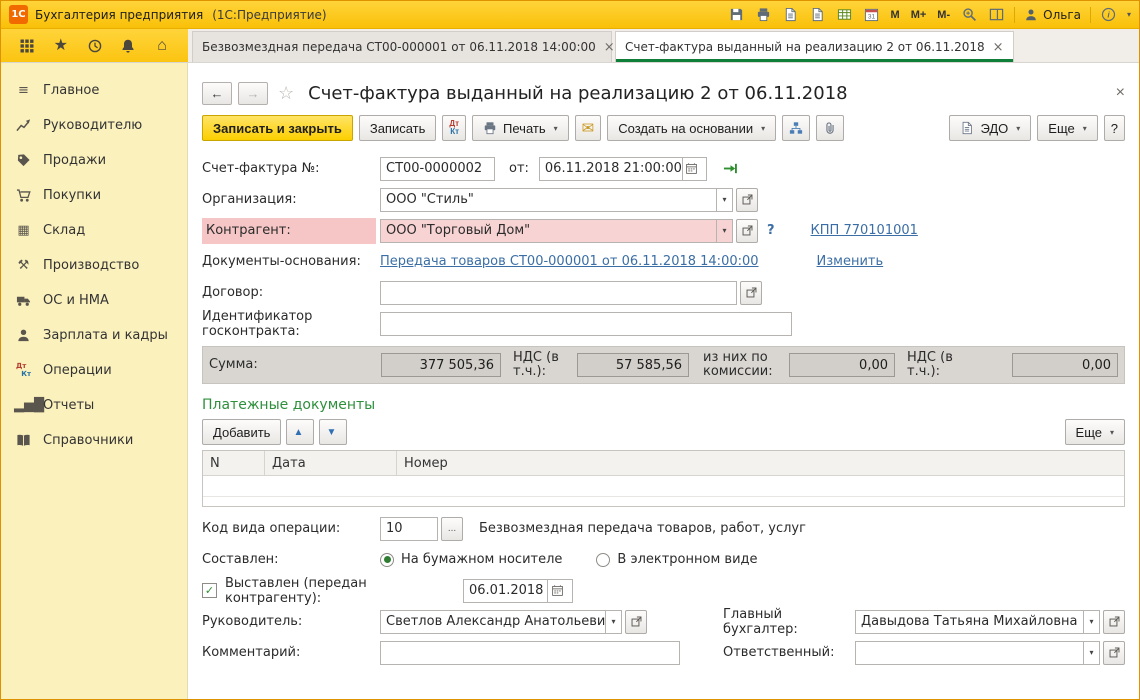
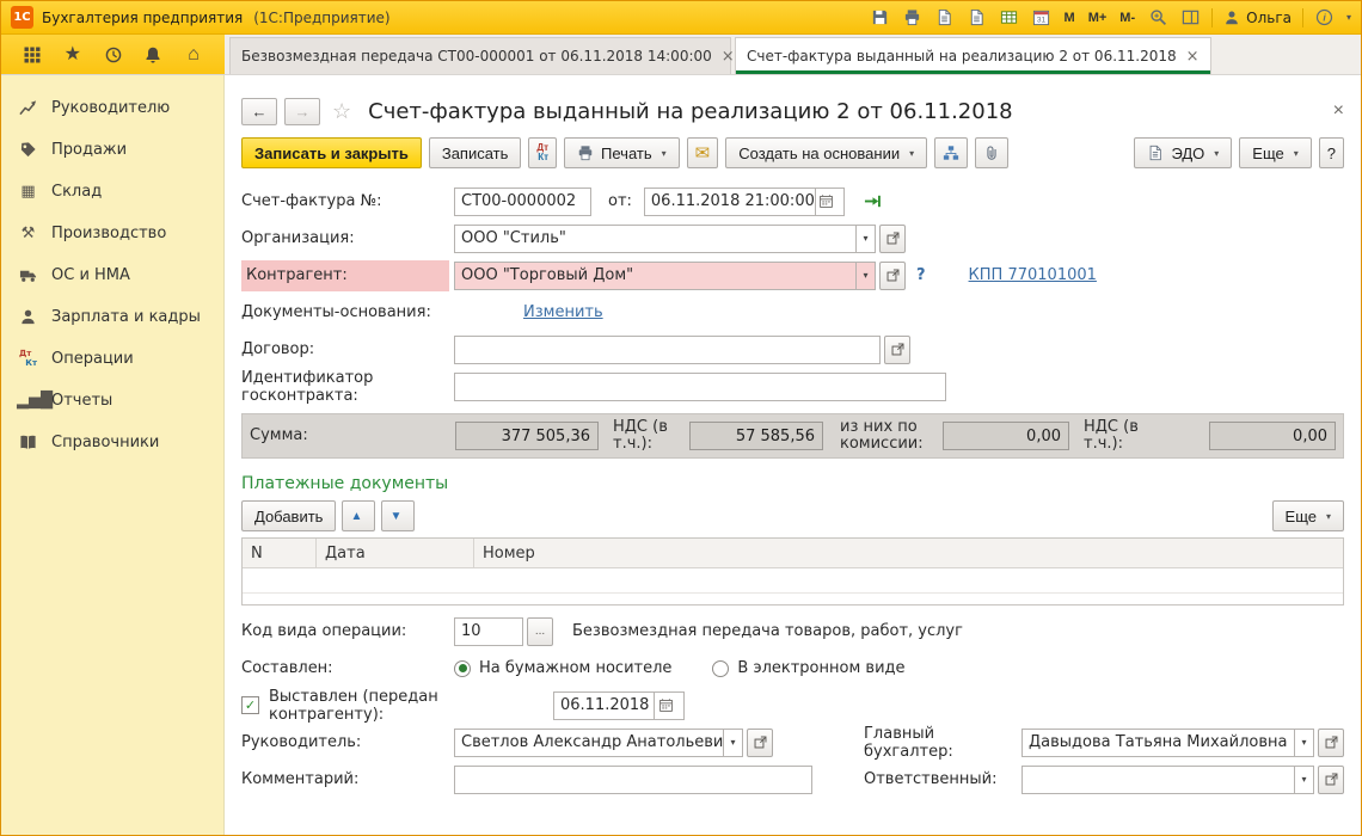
  1С
  Бухгалтерия предприятия
  (1С:Предприятие)
  M
  M+
  M-
  Ольга
  ▾
  ★
  ⌂
  Безвозмездная передача СТ00-000001 от 06.11.2018 14:00:00
  ×
  Счет-фактура выданный на реализацию 2 от 06.11.2018
  ×
- ≡
- Главное
  Руководителю
  Продажи
- Покупки
  ▦
  Склад
  ⚒
  Производство
  ОС и НМА
  Зарплата и кадры
  Дт
  Кт
  Операции
  ▂▅█
  Отчеты
  Справочники
  ←
  →
  ☆
  Счет-фактура выданный на реализацию 2 от 06.11.2018
  ×
  Записать и закрыть
  Записать
  Дт
  Кт
  Печать
  ▾
  ✉
  Создать на основании
  ▾
  ЭДО
  ▾
  Еще
  ▾
  ?
  Счет-фактура №:
  СТ00-0000002
  от:
  06.11.2018 21:00:00
  Организация:
  ООО "Стиль"
  ▾
  Контрагент:
  ООО "Торговый Дом"
  ▾
  ?
  КПП 770101001
  Документы-основания:
- Передача товаров СТ00-000001 от 06.11.2018 14:00:00
  Изменить
  Договор:
  Идентификатор госконтракта:
  Сумма:
  377 505,36
  НДС (в т.ч.):
  57 585,56
  из них по комиссии:
  0,00
  НДС (в т.ч.):
  0,00
  Платежные документы
  Добавить
  ▲
  ▼
  Еще
  ▾
  N
  Дата
  Номер
  Код вида операции:
  10
  ...
  Безвозмездная передача товаров, работ, услуг
  Составлен:
  На бумажном носителе
  В электронном виде
  ✓
  Выставлен (передан контрагенту):
- 06.01.2018
+ 06.11.2018
  Руководитель:
  Светлов Александр Анатольеви
  ▾
  Главный бухгалтер:
  Давыдова Татьяна Михайловна
  ▾
  Комментарий:
  Ответственный:
  ▾
